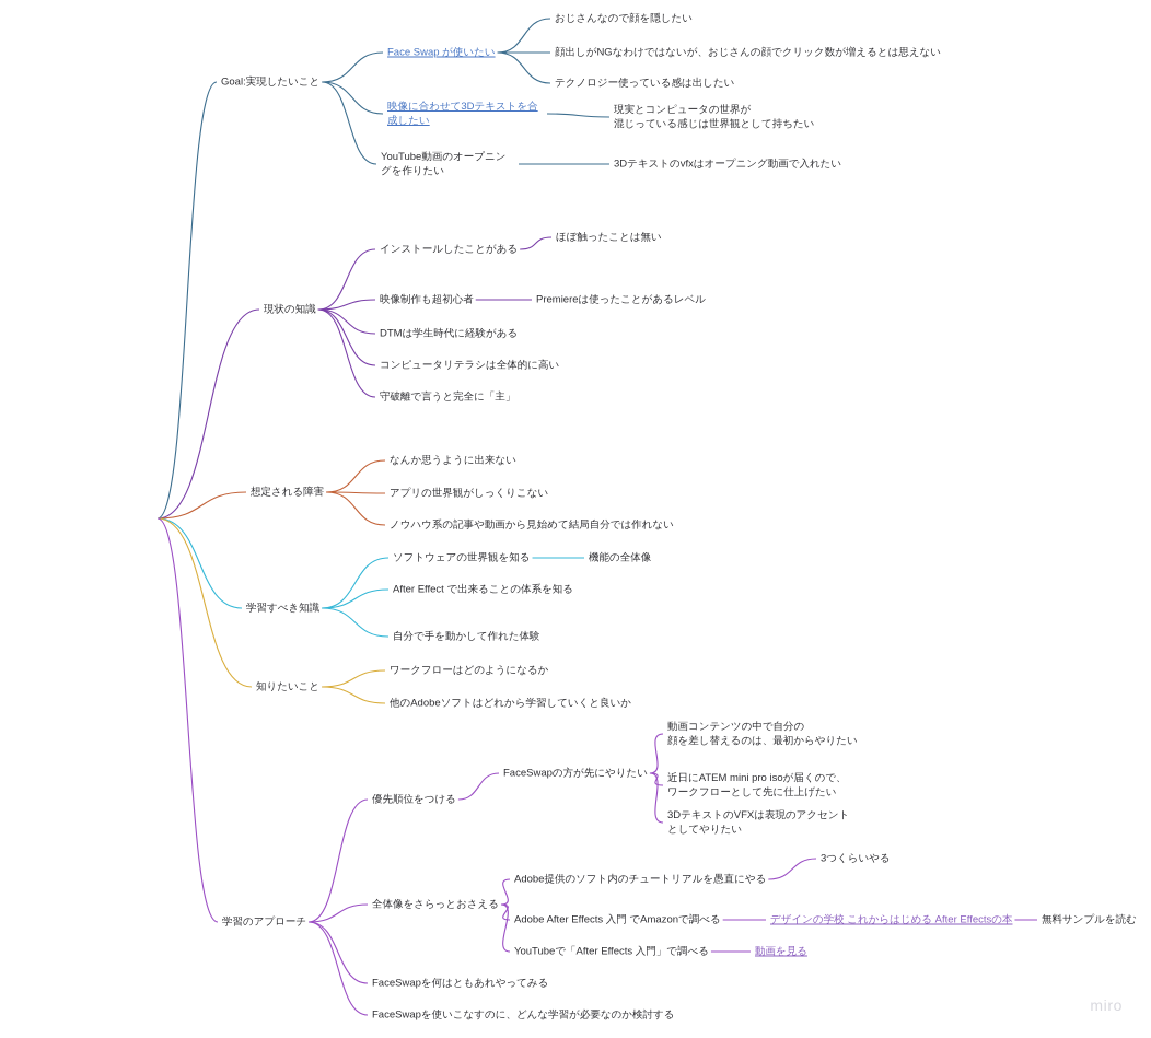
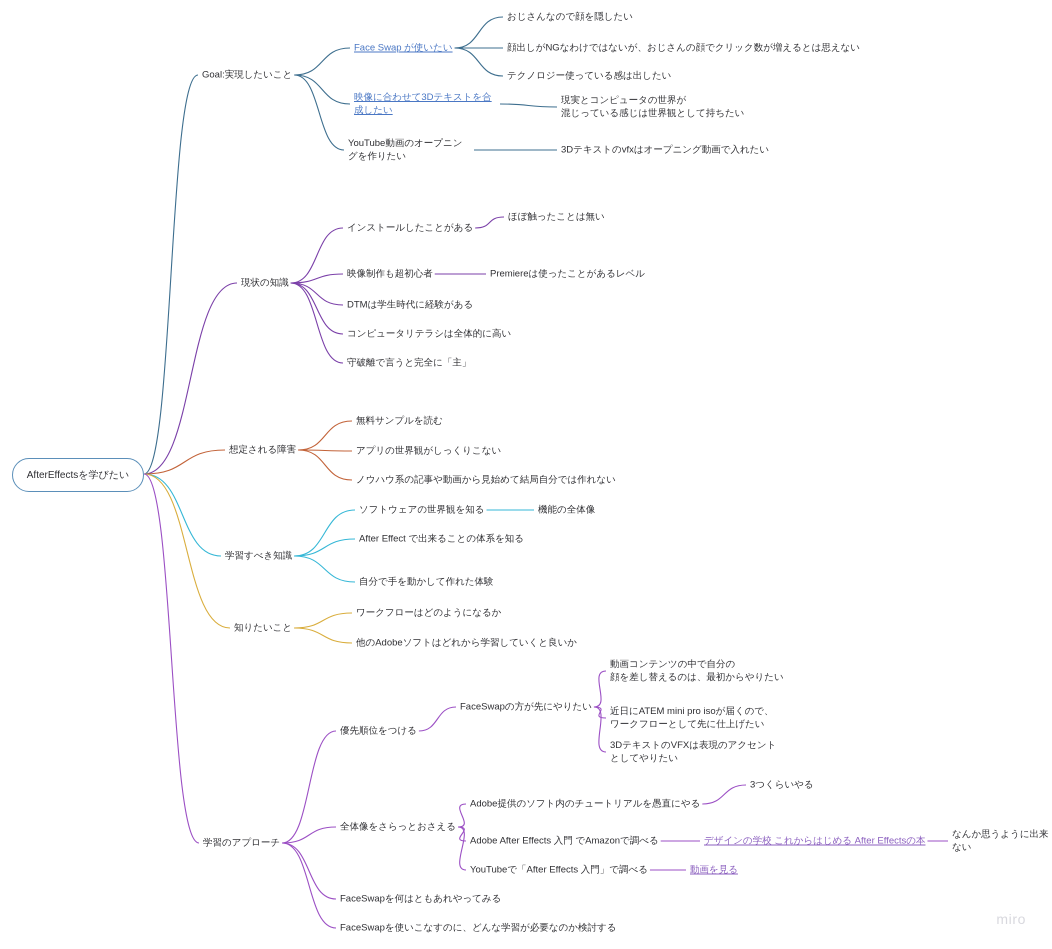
+ AfterEffectsを学びたい
  Goal:実現したいこと
  Face Swap が使いたい
  おじさんなので顔を隠したい
  顔出しがNGなわけではないが、おじさんの顔でクリック数が増えるとは思えない
  テクノロジー使っている感は出したい
  映像に合わせて3Dテキストを合成したい
  現実とコンピュータの世界が
  混じっている感じは世界観として持ちたい
  YouTube動画のオープニングを作りたい
  3Dテキストのvfxはオープニング動画で入れたい
  現状の知識
  インストールしたことがある
  ほぼ触ったことは無い
  映像制作も超初心者
  Premiereは使ったことがあるレベル
  DTMは学生時代に経験がある
  コンピュータリテラシは全体的に高い
  守破離で言うと完全に「主」
  想定される障害
- なんか思うように出来ない
+ 無料サンプルを読む
  アプリの世界観がしっくりこない
  ノウハウ系の記事や動画から見始めて結局自分では作れない
  学習すべき知識
  ソフトウェアの世界観を知る
  機能の全体像
  After Effect で出来ることの体系を知る
  自分で手を動かして作れた体験
  知りたいこと
  ワークフローはどのようになるか
  他のAdobeソフトはどれから学習していくと良いか
  学習のアプローチ
  優先順位をつける
  FaceSwapの方が先にやりたい
  動画コンテンツの中で自分の
  顔を差し替えるのは、最初からやりたい
  近日にATEM mini pro isoが届くので、
  ワークフローとして先に仕上げたい
  3DテキストのVFXは表現のアクセントとしてやりたい
  全体像をさらっとおさえる
  Adobe提供のソフト内のチュートリアルを愚直にやる
  3つくらいやる
  Adobe After Effects 入門 でAmazonで調べる
  デザインの学校 これからはじめる After Effectsの本
- 無料サンプルを読む
+ なんか思うように出来ない
  YouTubeで「After Effects 入門」で調べる
  動画を見る
  FaceSwapを何はともあれやってみる
  FaceSwapを使いこなすのに、どんな学習が必要なのか検討する
  miro
